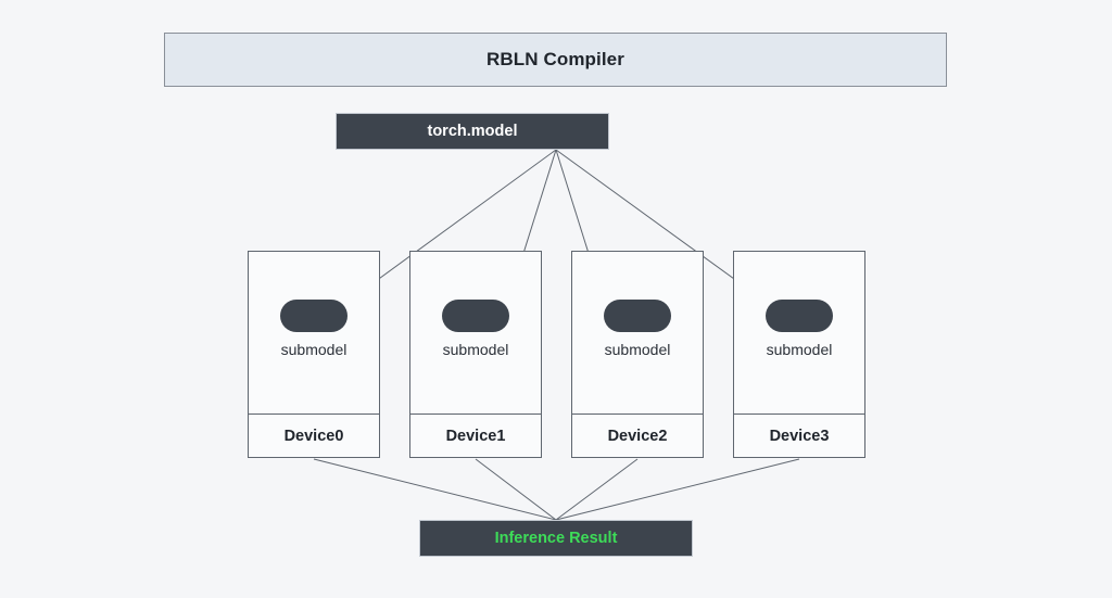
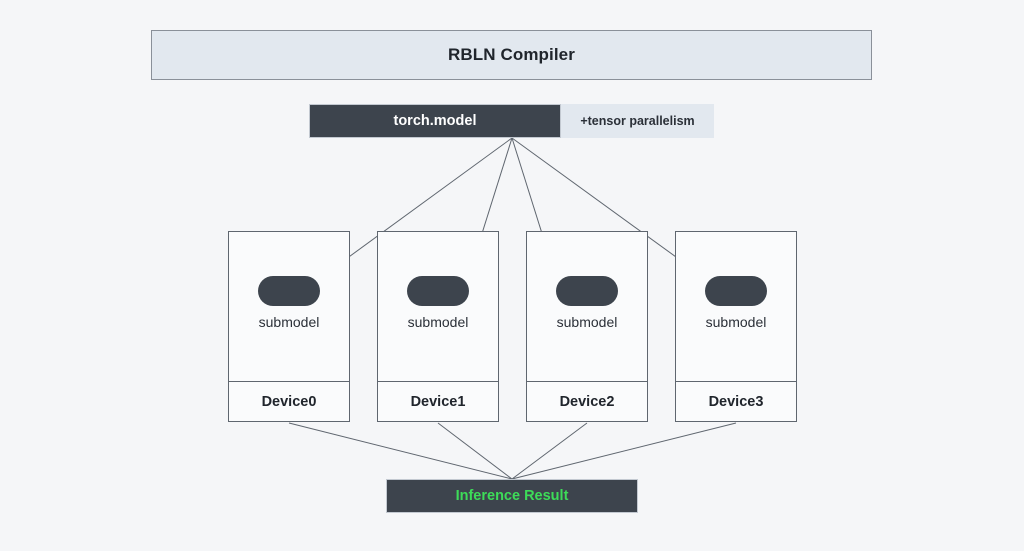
  RBLN Compiler
  torch.model
+ +tensor parallelism
  submodel
  Device0
  submodel
  Device1
  submodel
  Device2
  submodel
  Device3
  Inference Result
